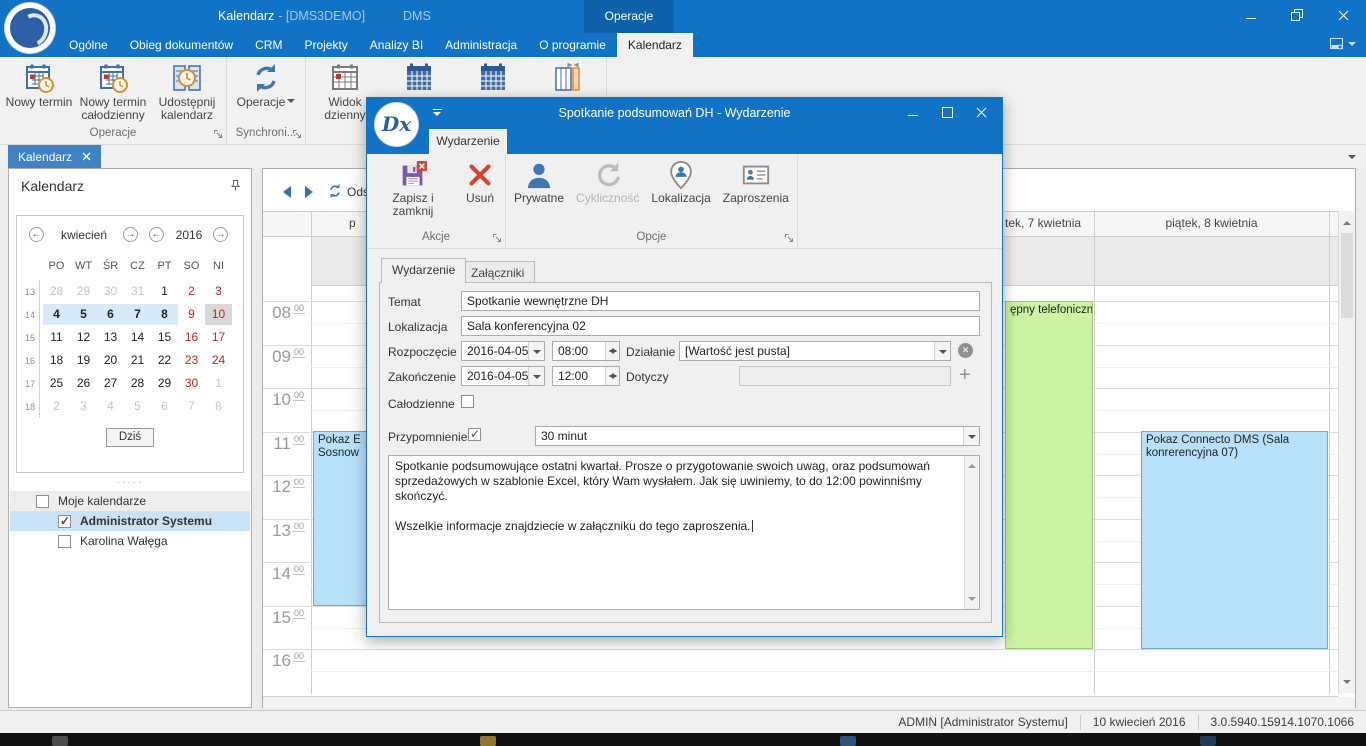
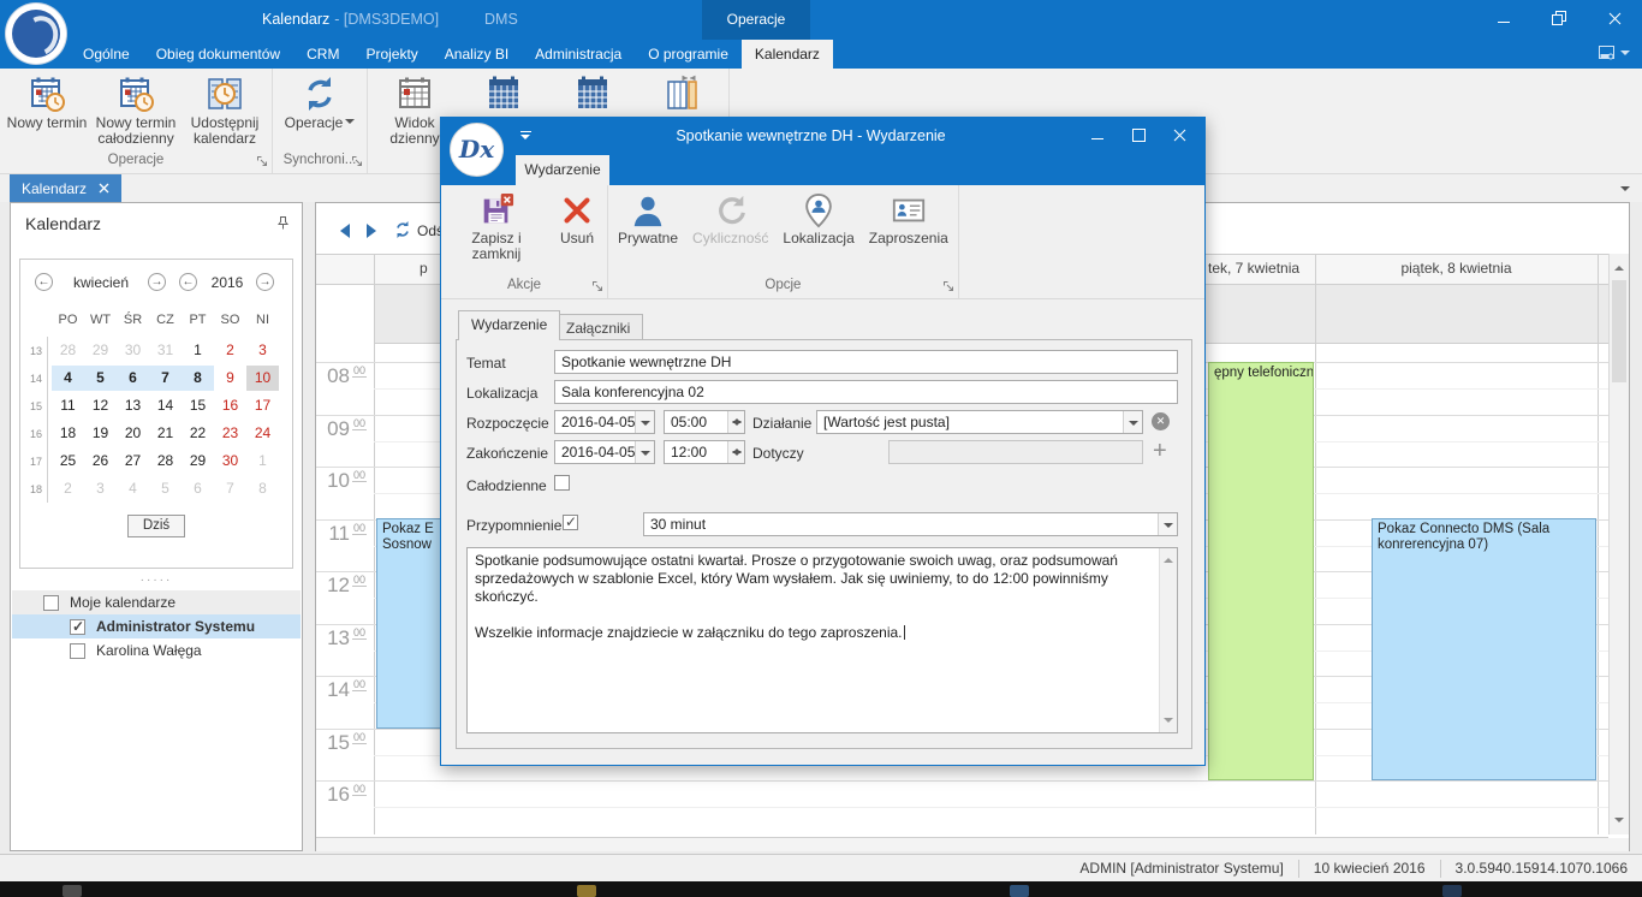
  Kalendarz - [DMS3DEMO]
  DMS
  Operacje
  Ogólne
  Obieg dokumentów
  CRM
  Projekty
  Analizy BI
  Administracja
  O programie
  Kalendarz
  Nowy termin
  Nowy termin całodzienny
  Udostępnij kalendarz
  Operacje
  Operacje
  Synchroni...
  Widok dzienny
  Kalendarz
  Kalendarz
  ←
  kwiecień
  →
  ←
  2016
  →
  PO
  WT
  ŚR
  CZ
  PT
  SO
  NI
  13
  28
  29
  30
  31
  1
  2
  3
  14
  4
  5
  6
  7
  8
  9
  10
  15
  11
  12
  13
  14
  15
  16
  17
  16
  18
  19
  20
  21
  22
  23
  24
  17
  25
  26
  27
  28
  29
  30
  1
  18
  2
  3
  4
  5
  6
  7
  8
  Dziś
  ·····
  Moje kalendarze
  Administrator Systemu
  Karolina Wałęga
  p
  tek, 7 kwietnia
  piątek, 8 kwietnia
  08 00
  09 00
  10 00
  11 00
  12 00
  13 00
  14 00
  15 00
  16 00
  Pokaz E
  Sosnow
  ępny telefoniczn
  Pokaz Connecto DMS (Sala konrerencyjna 07)
- Spotkanie podsumowań DH - Wydarzenie
+ Spotkanie wewnętrzne DH - Wydarzenie
  Dx
  Wydarzenie
  Zapisz i zamknij
  Usuń
  Akcje
  Prywatne
  Cykliczność
  Lokalizacja
  Zaproszenia
  Opcje
  Wydarzenie
  Załączniki
  Temat
  Spotkanie wewnętrzne DH
  Lokalizacja
  Sala konferencyjna 02
  Rozpoczęcie
  2016-04-05
- 08:00
+ 05:00
  Działanie
  [Wartość jest pusta]
  ✕
  Zakończenie
  2016-04-05
  12:00
  Dotyczy
  +
  Całodzienne
  Przypomnienie
  30 minut
  Spotkanie podsumowujące ostatni kwartał. Prosze o przygotowanie swoich uwag, oraz podsumowań sprzedażowych w szablonie Excel, który Wam wysłałem. Jak się uwiniemy, to do 12:00 powinniśmy skończyć.
  Wszelkie informacje znajdziecie w załączniku do tego zaproszenia.
  ADMIN [Administrator Systemu]
  10 kwiecień 2016
  3.0.5940.15914.1070.1066
